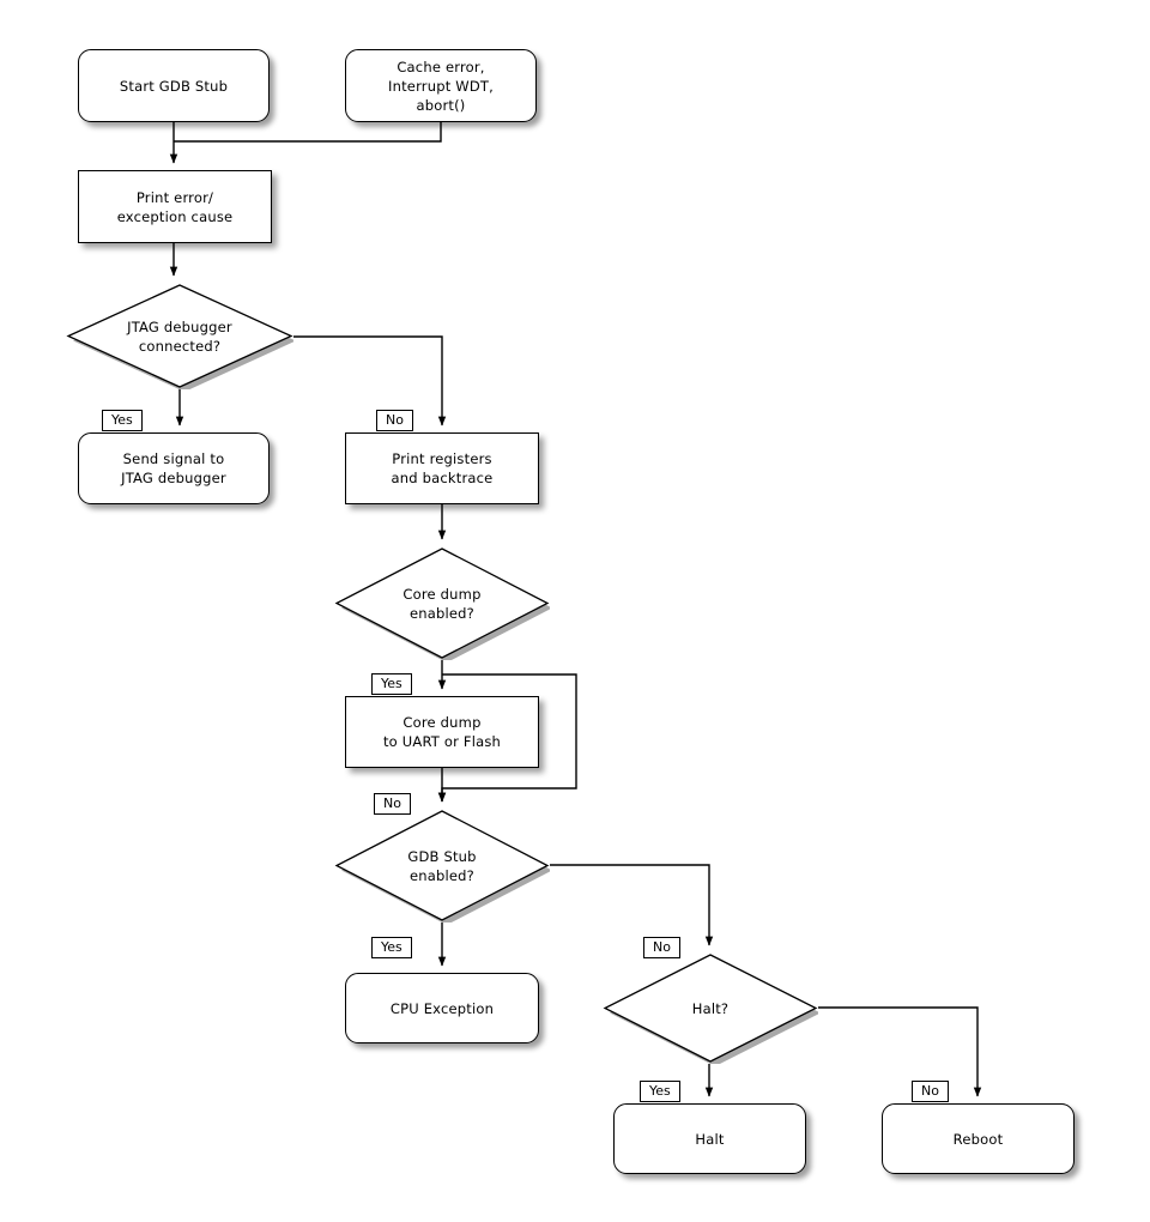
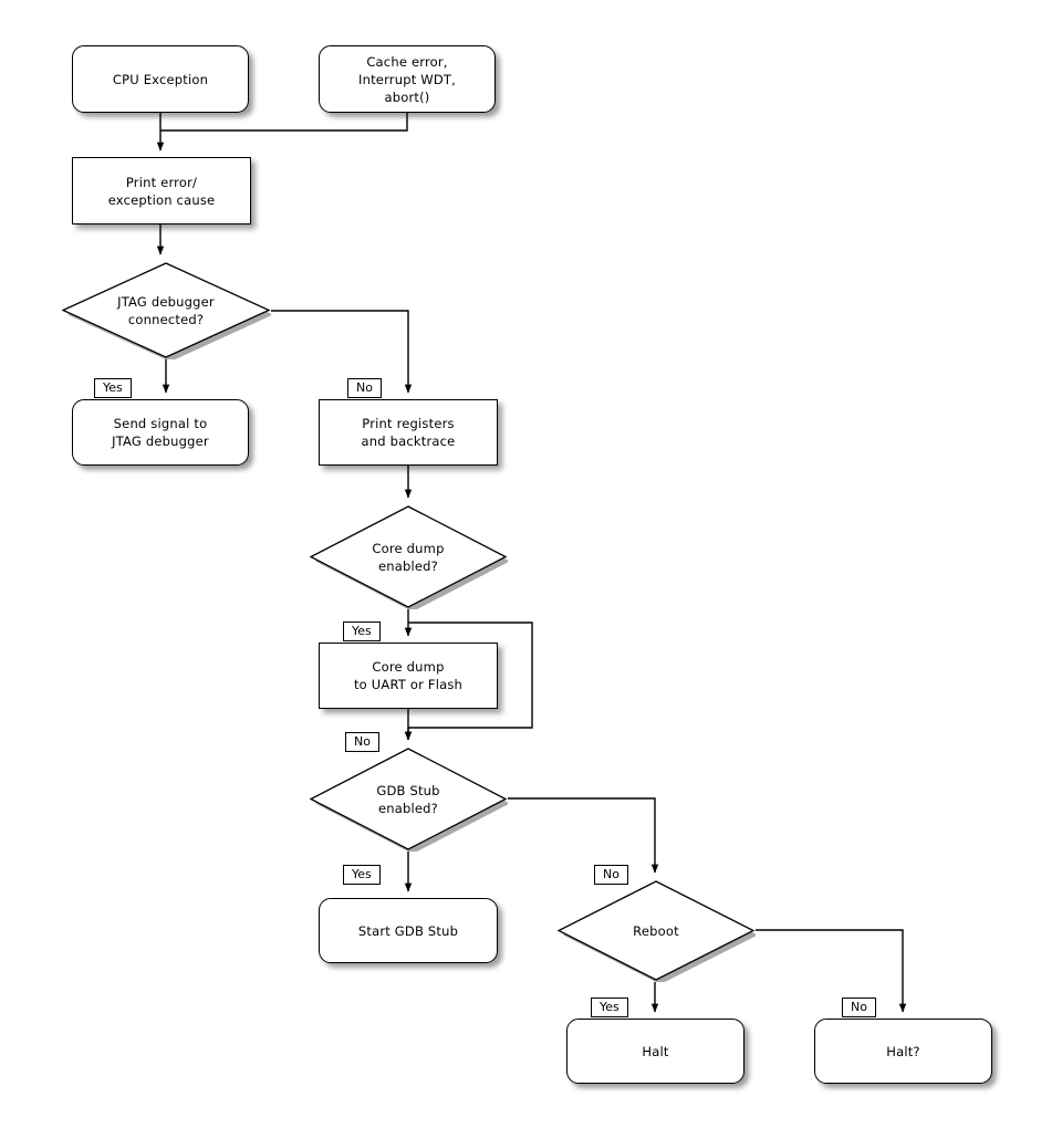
- Start GDB Stub
+ CPU Exception
  Cache error,
  Interrupt WDT,
  abort()
  Print error/
  exception cause
  JTAG debugger
  connected?
  Send signal to
  JTAG debugger
  Print registers
  and backtrace
  Core dump
  enabled?
  Core dump
  to UART or Flash
  GDB Stub
  enabled?
- CPU Exception
+ Start GDB Stub
- Halt?
+ Reboot
  Halt
- Reboot
+ Halt?
  Yes
  No
  Yes
  No
  Yes
  No
  Yes
  No
